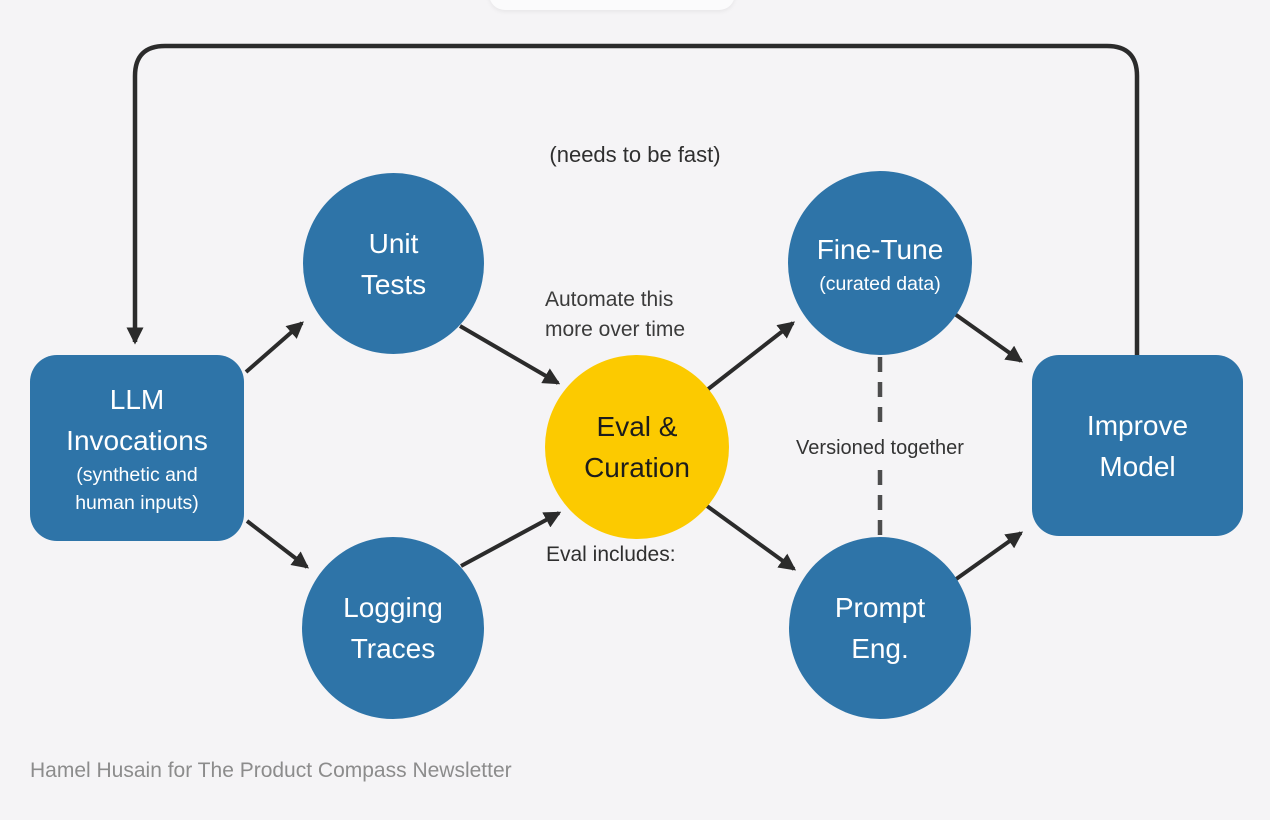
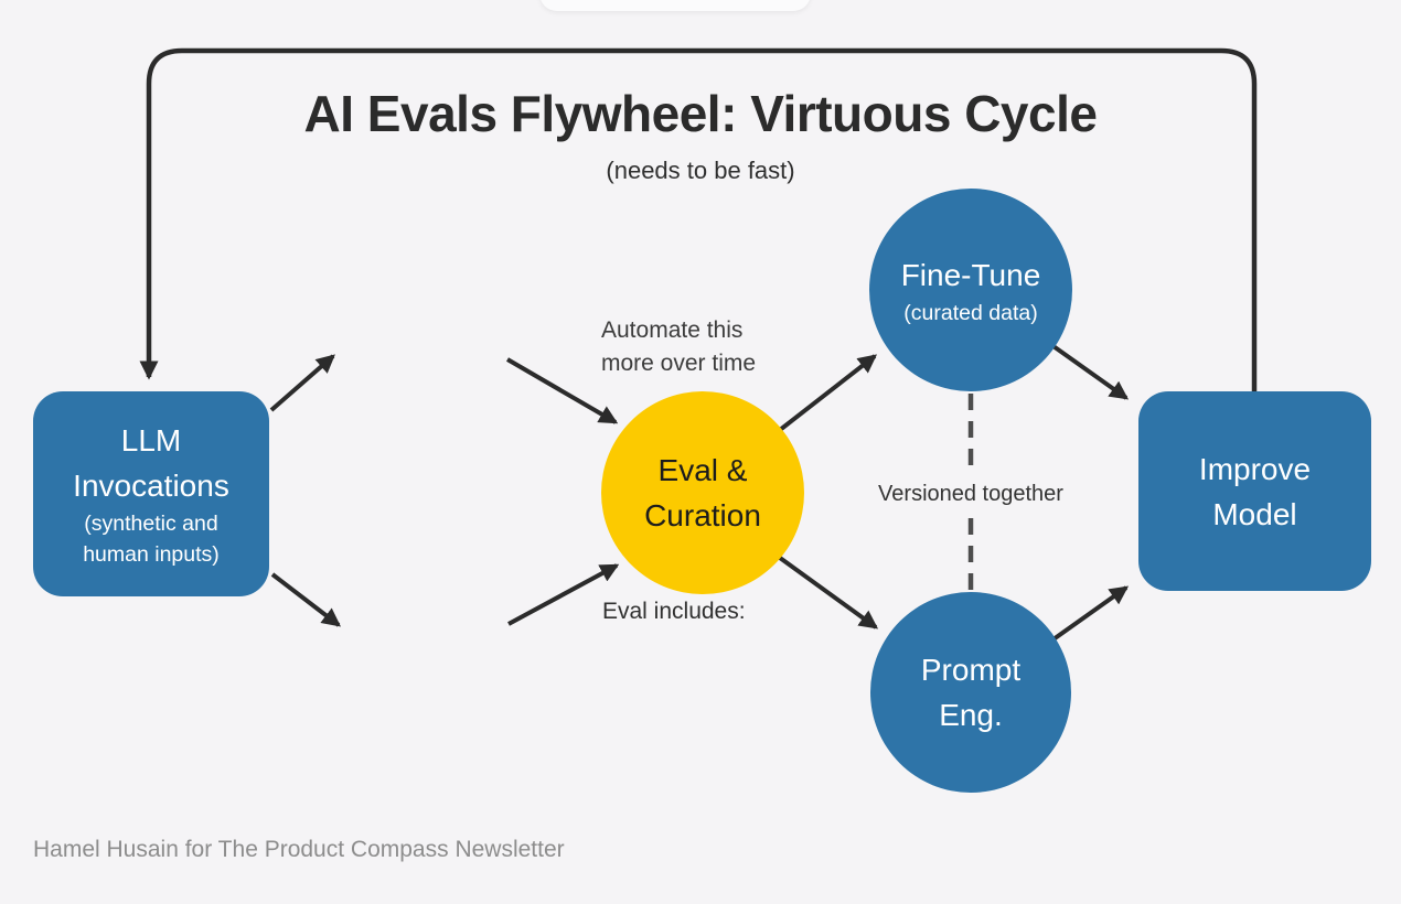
+ AI Evals Flywheel: Virtuous Cycle
  (needs to be fast)
  LLM
  Invocations
  (synthetic and
  human inputs)
- Unit
- Tests
- Logging
- Traces
  Eval &
  Curation
  Fine-Tune
  (curated data)
  Prompt
  Eng.
  Improve
  Model
  Automate this
  more over time
  Versioned together
  Eval includes:
  Hamel Husain for The Product Compass Newsletter
